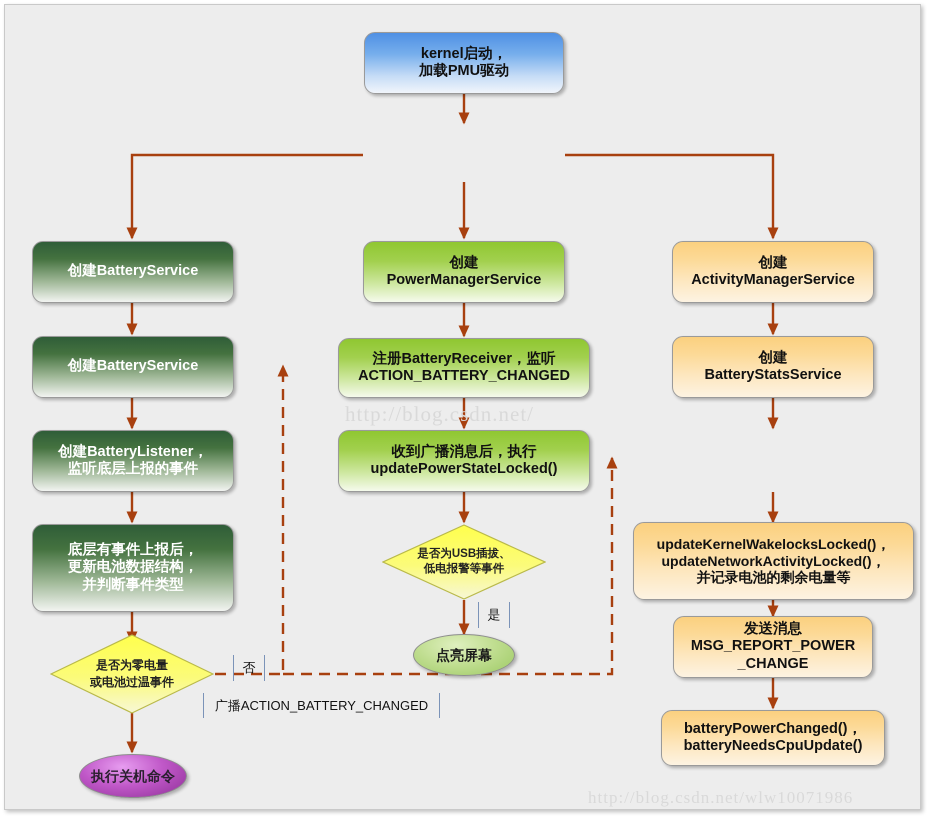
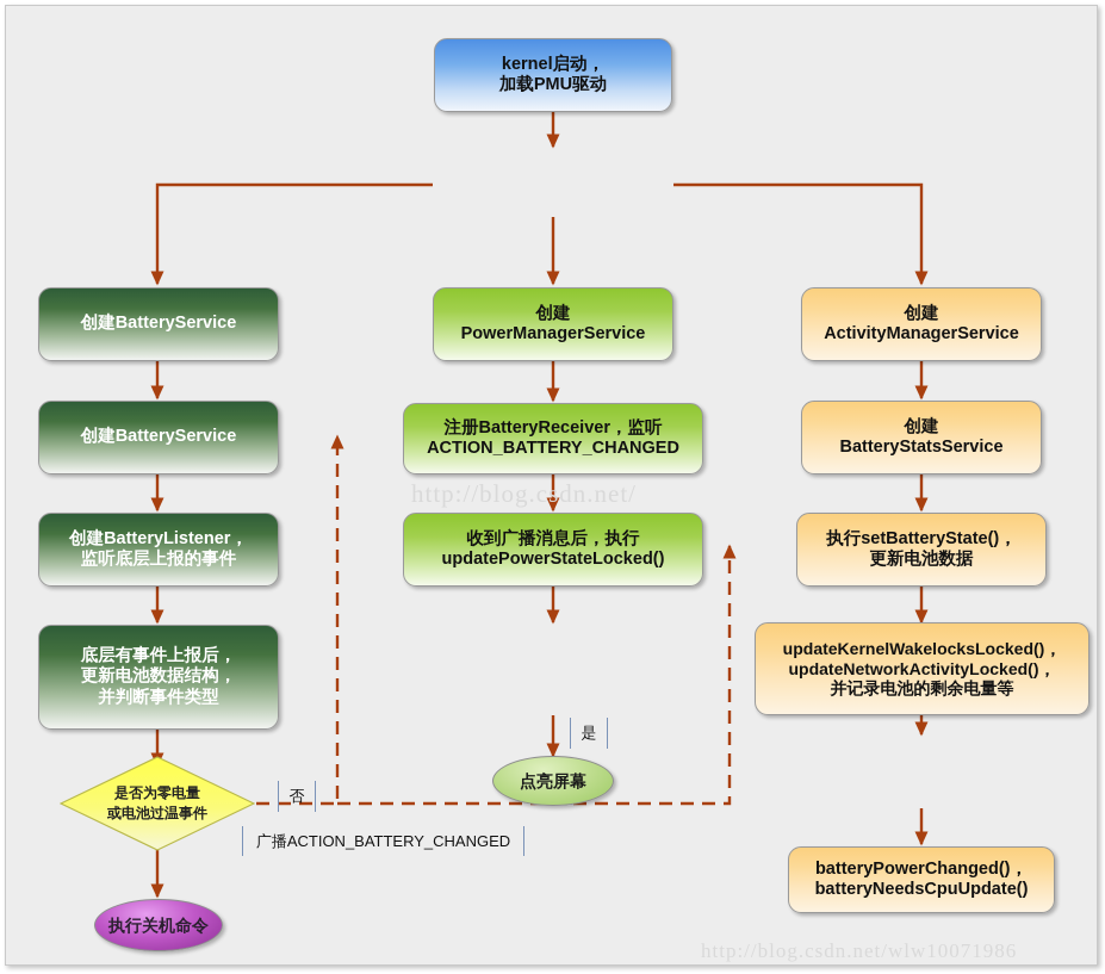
  http://blog.csdn.net/
  kernel启动，
  加载PMU驱动
  创建BatteryService
  创建BatteryService
  创建BatteryListener，
  监听底层上报的事件
  底层有事件上报后，
  更新电池数据结构，
  并判断事件类型
  是否为零电量
  或电池过温事件
  执行关机命令
  创建
  PowerManagerService
  注册BatteryReceiver，监听
  ACTION_BATTERY_CHANGED
  收到广播消息后，执行
  updatePowerStateLocked()
- 是否为USB插拔、
- 低电报警等事件
  点亮屏幕
  创建
  ActivityManagerService
  创建
  BatteryStatsService
+ 执行setBatteryState()，
+ 更新电池数据
  updateKernelWakelocksLocked()，
  updateNetworkActivityLocked()，
  并记录电池的剩余电量等
- 发送消息
- MSG_REPORT_POWER
- _CHANGE
  batteryPowerChanged()，
  batteryNeedsCpuUpdate()
  否
  是
  广播ACTION_BATTERY_CHANGED
